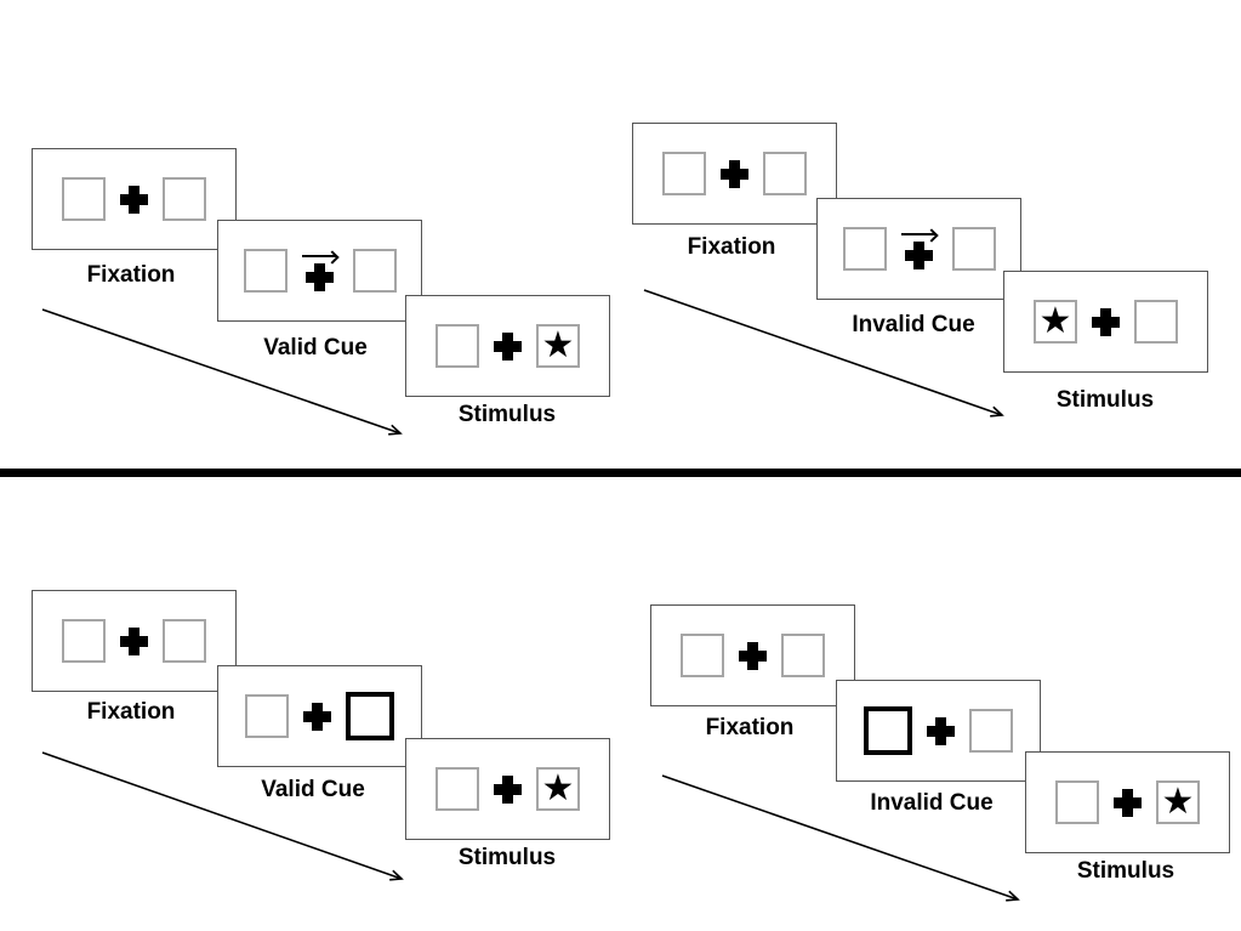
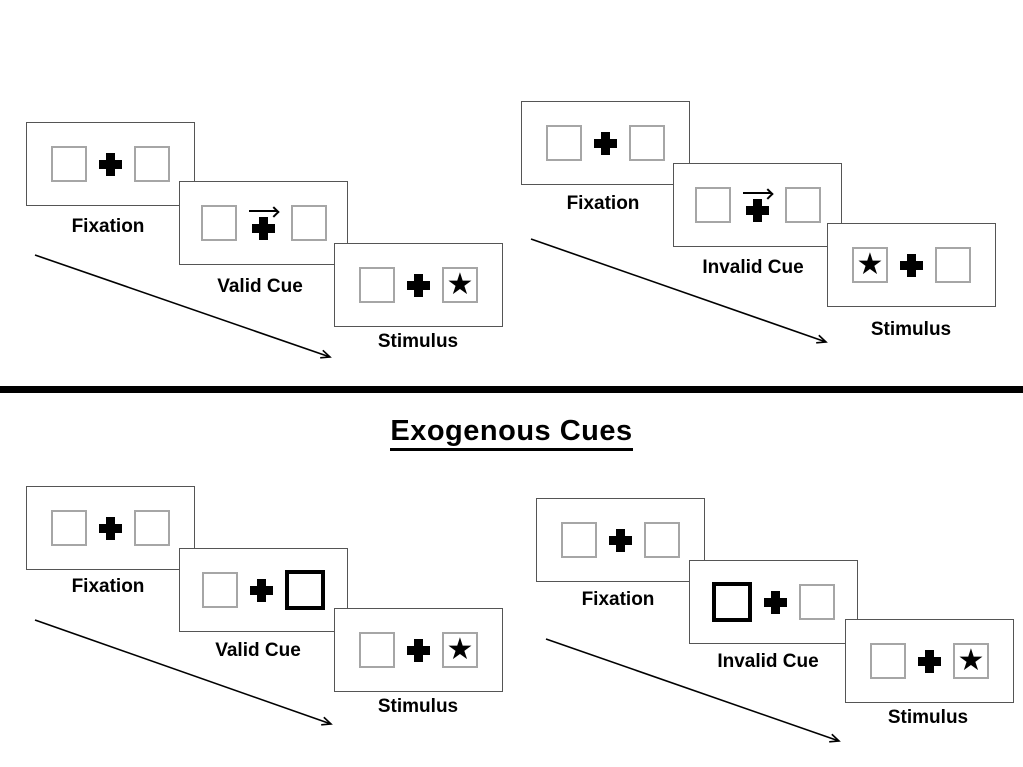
+ Exogenous Cues
  ★
  Fixation
  Valid Cue
  Stimulus
  ★
  Fixation
  Invalid Cue
  Stimulus
  ★
  Fixation
  Valid Cue
  Stimulus
  ★
  Fixation
  Invalid Cue
  Stimulus
